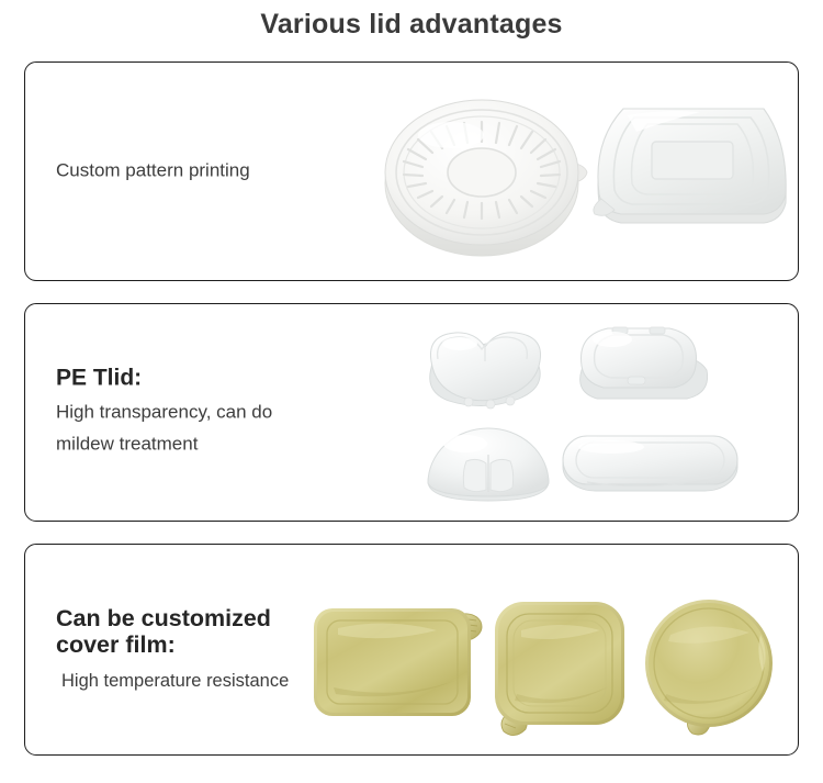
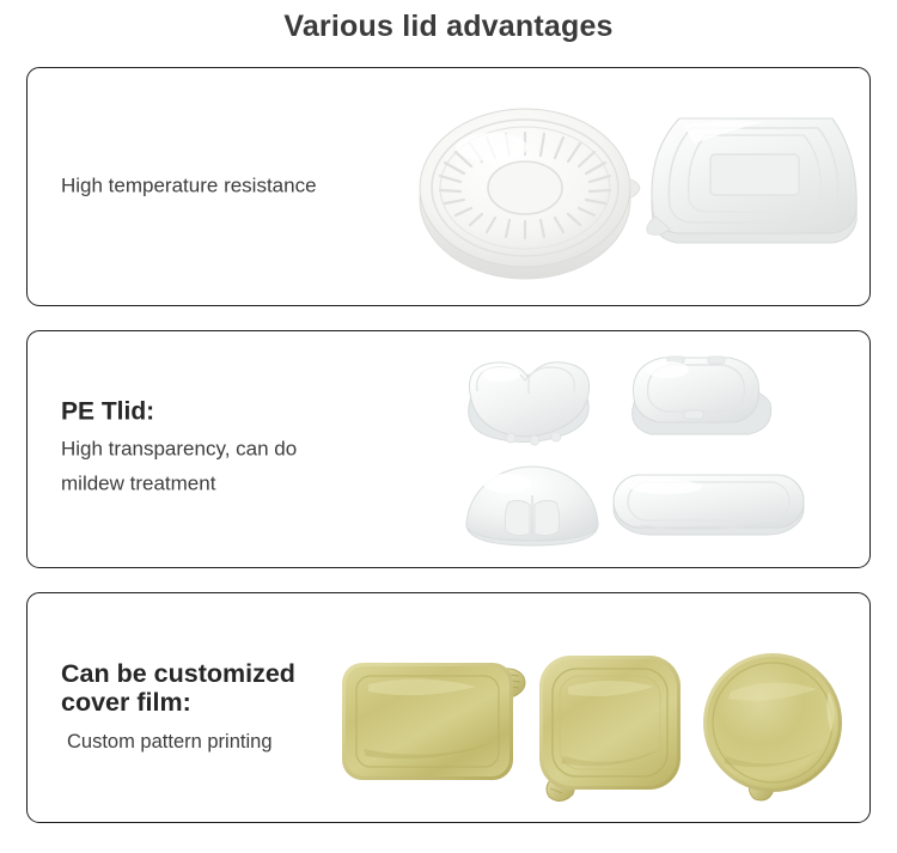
  Various lid advantages
- Custom pattern printing
+ High temperature resistance
  PE Tlid:
  High transparency, can do
  mildew treatment
  Can be customized
  cover film:
- High temperature resistance
+ Custom pattern printing
